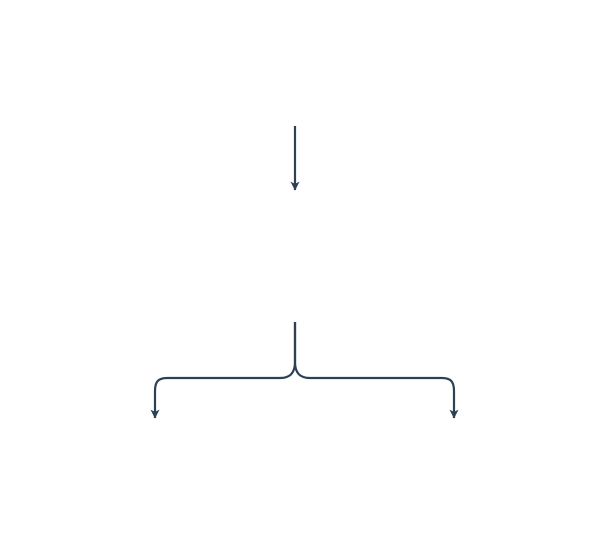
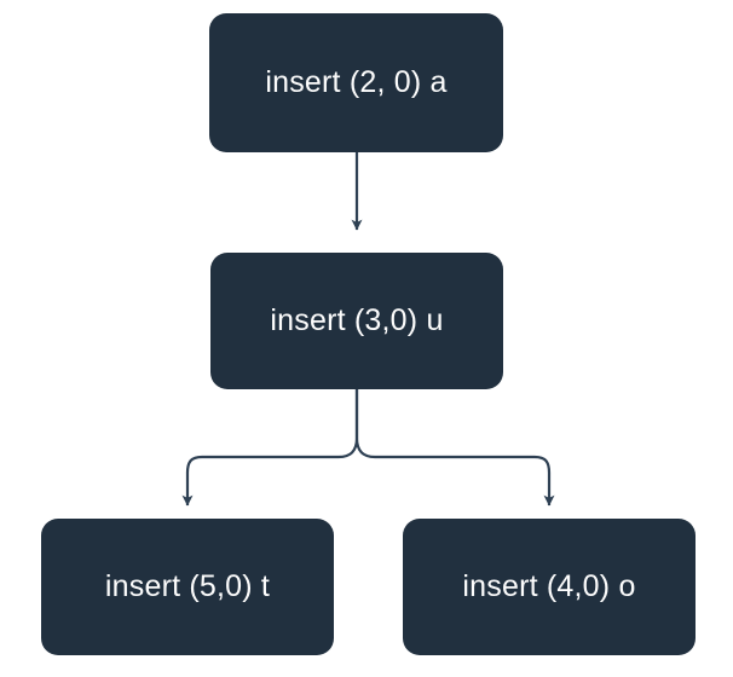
+ insert (2, 0) a
+ insert (3,0) u
+ insert (5,0) t
+ insert (4,0) o
